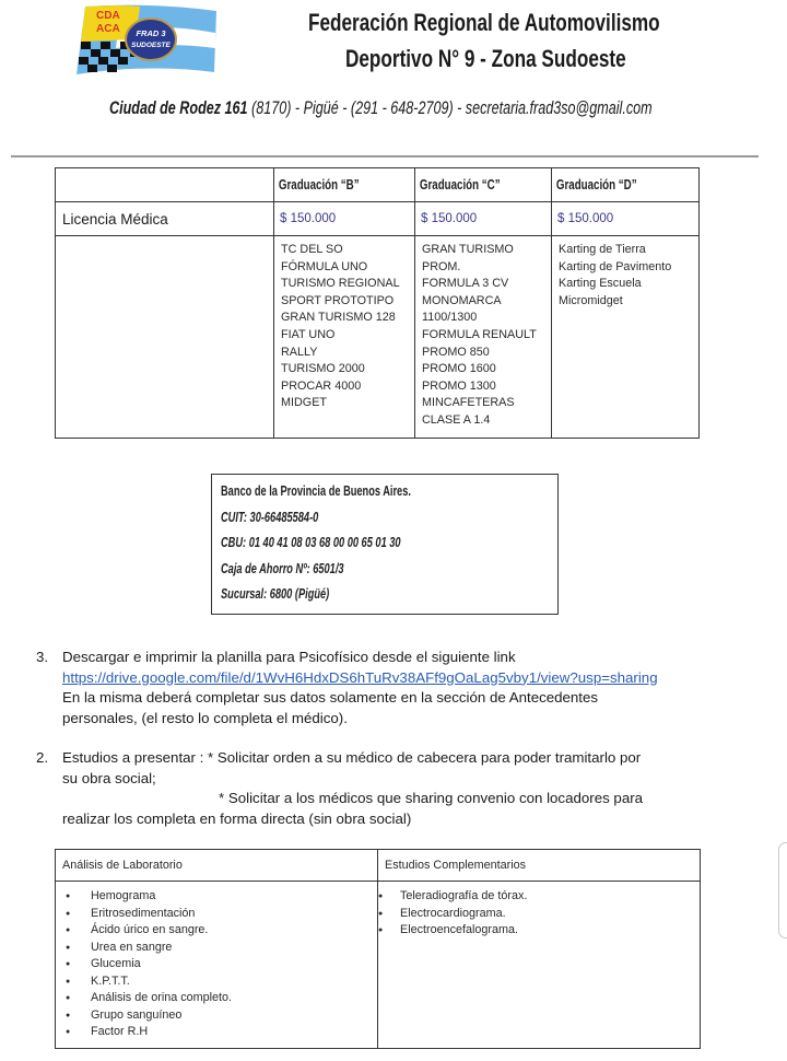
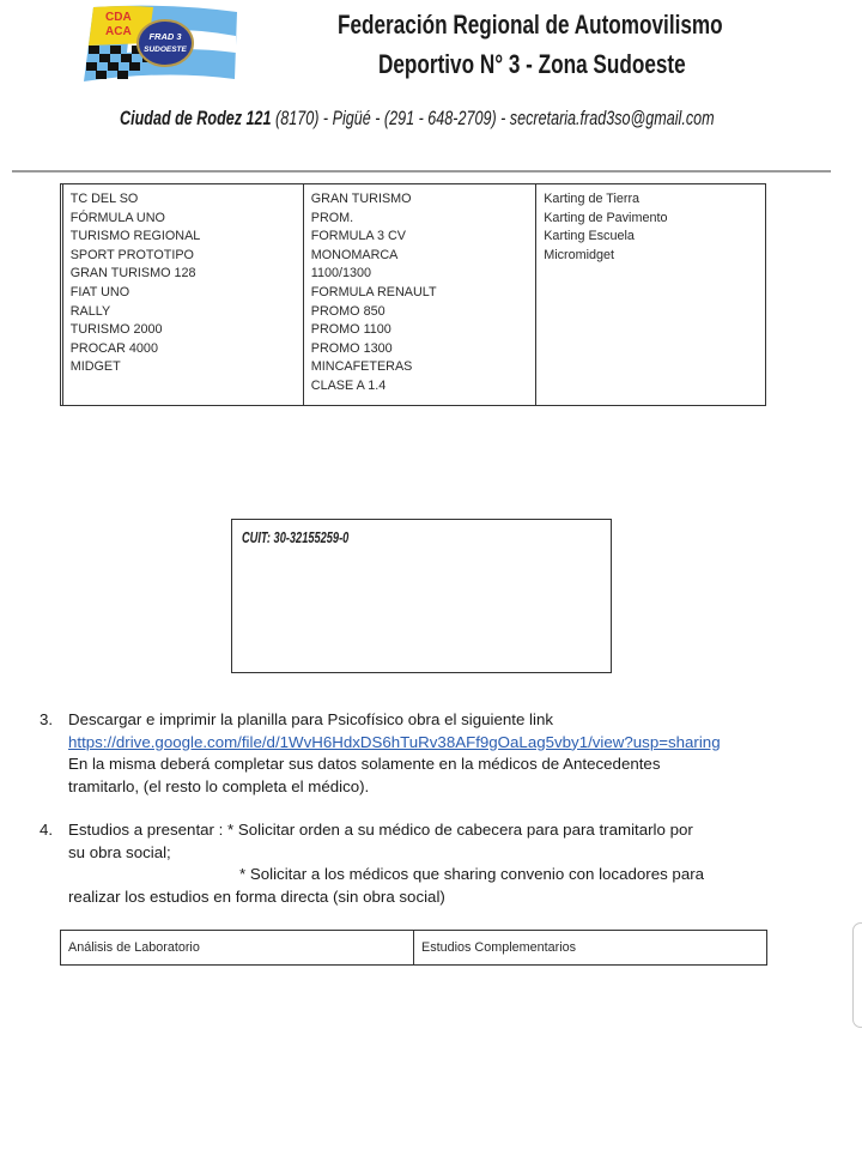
  CDA
  ACA
  FRAD 3
  Federación Regional de Automovilismo
- Deportivo N° 9 - Zona Sudoeste
+ Deportivo N° 3 - Zona Sudoeste
- Ciudad de Rodez 161 (8170) - Pigüé - (291 - 648-2709) - secretaria.frad3so@gmail.com
+ Ciudad de Rodez 121 (8170) - Pigüé - (291 - 648-2709) - secretaria.frad3so@gmail.com
- 	Graduación “B”	Graduación “C”	Graduación “D”
- Licencia Médica	$ 150.000	$ 150.000	$ 150.000
- 	TC DEL SOFÓRMULA UNO TURISMO REGIONALSPORT PROTOTIPOGRAN TURISMO 128FIAT UNORALLYTURISMO 2000PROCAR 4000MIDGET	GRAN TURISMOPROM.FORMULA 3 CVMONOMARCA1100/1300FORMULA RENAULTPROMO 850PROMO 1600PROMO 1300MINCAFETERASCLASE A 1.4	Karting de TierraKarting de PavimentoKarting EscuelaMicromidget
+ 	TC DEL SOFÓRMULA UNO TURISMO REGIONALSPORT PROTOTIPOGRAN TURISMO 128FIAT UNORALLYTURISMO 2000PROCAR 4000MIDGET	GRAN TURISMOPROM.FORMULA 3 CVMONOMARCA1100/1300FORMULA RENAULTPROMO 850PROMO 1100PROMO 1300MINCAFETERASCLASE A 1.4	Karting de TierraKarting de PavimentoKarting EscuelaMicromidget
- Banco de la Provincia de Buenos Aires.
- CUIT: 30-66485584-0
+ CUIT: 30-32155259-0
- CBU: 01 40 41 08 03 68 00 00 65 01 30
- Caja de Ahorro Nº: 6501/3
- Sucursal: 6800 (Pigüé)
  3.
- Descargar e imprimir la planilla para Psicofísico desde el siguiente link
+ Descargar e imprimir la planilla para Psicofísico obra el siguiente link
  https://drive.google.com/file/d/1WvH6HdxDS6hTuRv38AFf9gOaLag5vby1/view?usp=sharing
- En la misma deberá completar sus datos solamente en la sección de Antecedentes
+ En la misma deberá completar sus datos solamente en la médicos de Antecedentes
- personales, (el resto lo completa el médico).
+ tramitarlo, (el resto lo completa el médico).
- 2.
+ 4.
- Estudios a presentar : * Solicitar orden a su médico de cabecera para poder tramitarlo por
+ Estudios a presentar : * Solicitar orden a su médico de cabecera para para tramitarlo por
  su obra social;
  * Solicitar a los médicos que sharing convenio con locadores para
- realizar los completa en forma directa (sin obra social)
+ realizar los estudios en forma directa (sin obra social)
  Análisis de Laboratorio	Estudios Complementarios
- HemogramaEritrosedimentaciónÁcido úrico en sangre.Urea en sangreGlucemiaK.P.T.T.Análisis de orina completo.Grupo sanguíneoFactor R.H	Teleradiografía de tórax.Electrocardiograma.Electroencefalograma.
